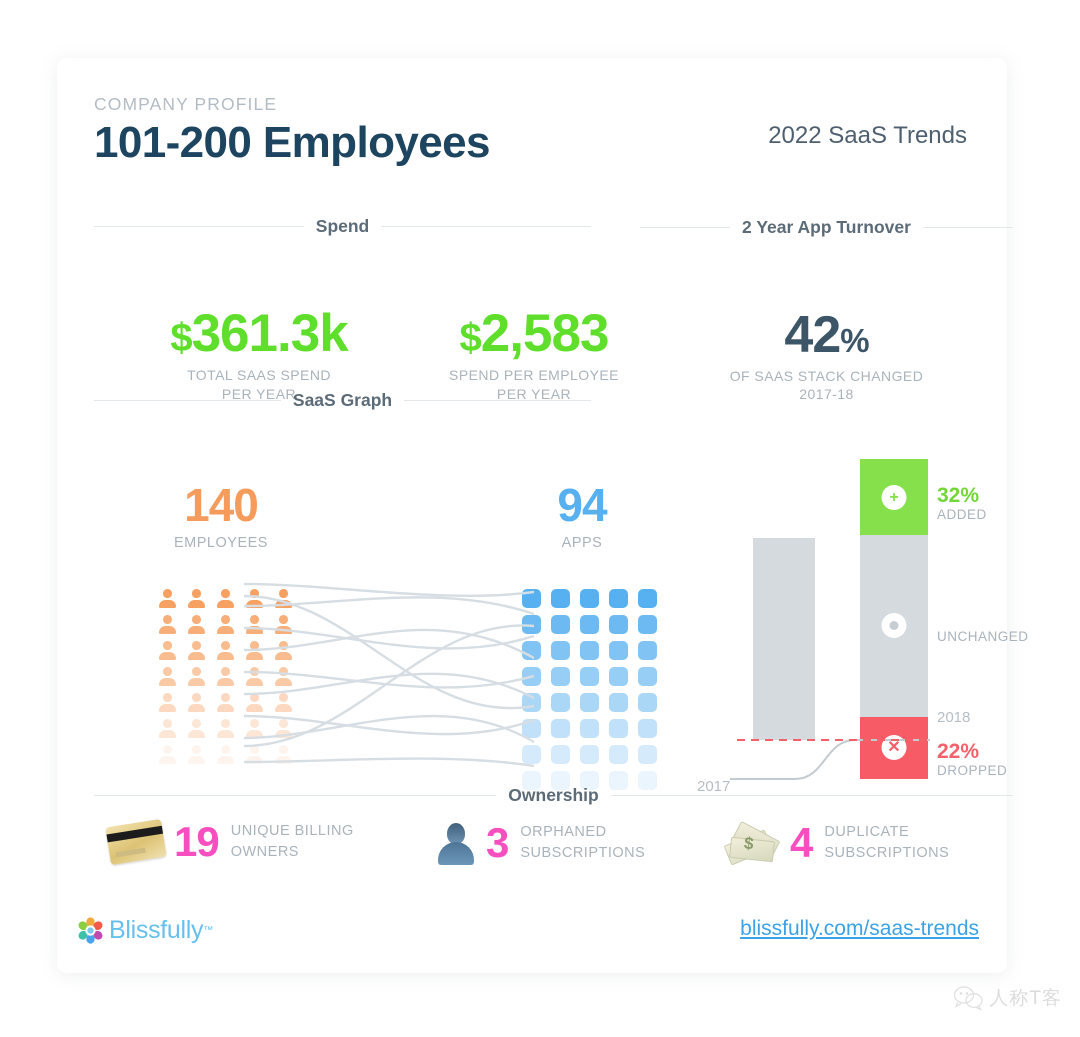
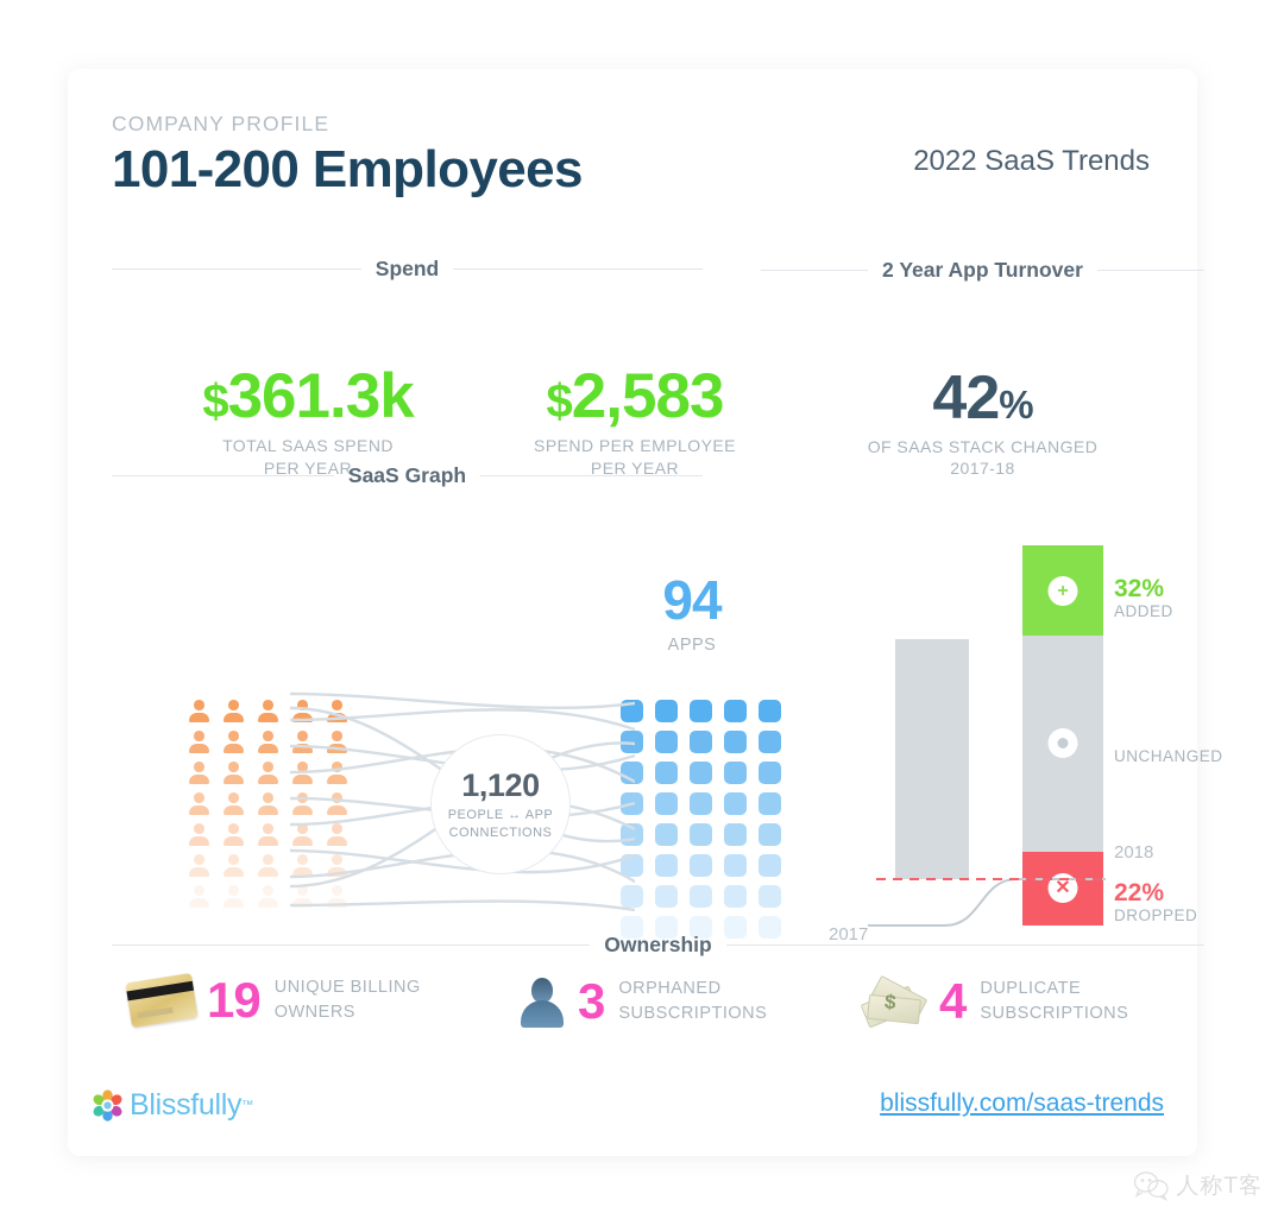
  COMPANY PROFILE
  101-200 Employees
  2022 SaaS Trends
  Spend
  $361.3k
  TOTAL SAAS SPEND
  PER YEAR
  $2,583
  SPEND PER EMPLOYEE
  PER YEAR
  2 Year App Turnover
  42%
  OF SAAS STACK CHANGED
  2017-18
  SaaS Graph
- 140
- EMPLOYEES
  94
  APPS
+ 1,120
+ PEOPLE ↔ APP
+ CONNECTIONS
  +
  ✕
  32%
  ADDED
  UNCHANGED
  22%
  DROPPED
  2017
  2018
  Ownership
  19
  UNIQUE BILLING
  OWNERS
  3
  ORPHANED
  SUBSCRIPTIONS
  4
  DUPLICATE
  SUBSCRIPTIONS
  Blissfully
  ™
  blissfully.com/saas-trends
  人称T客
